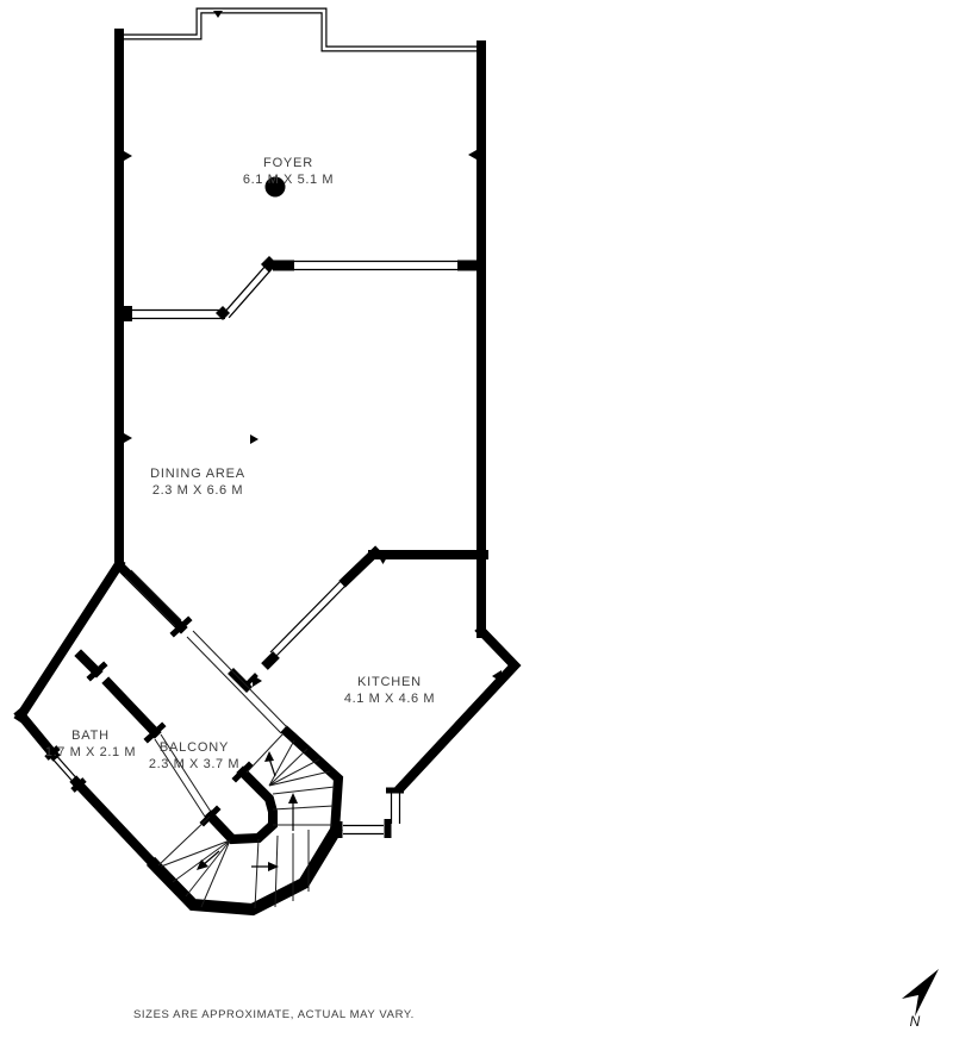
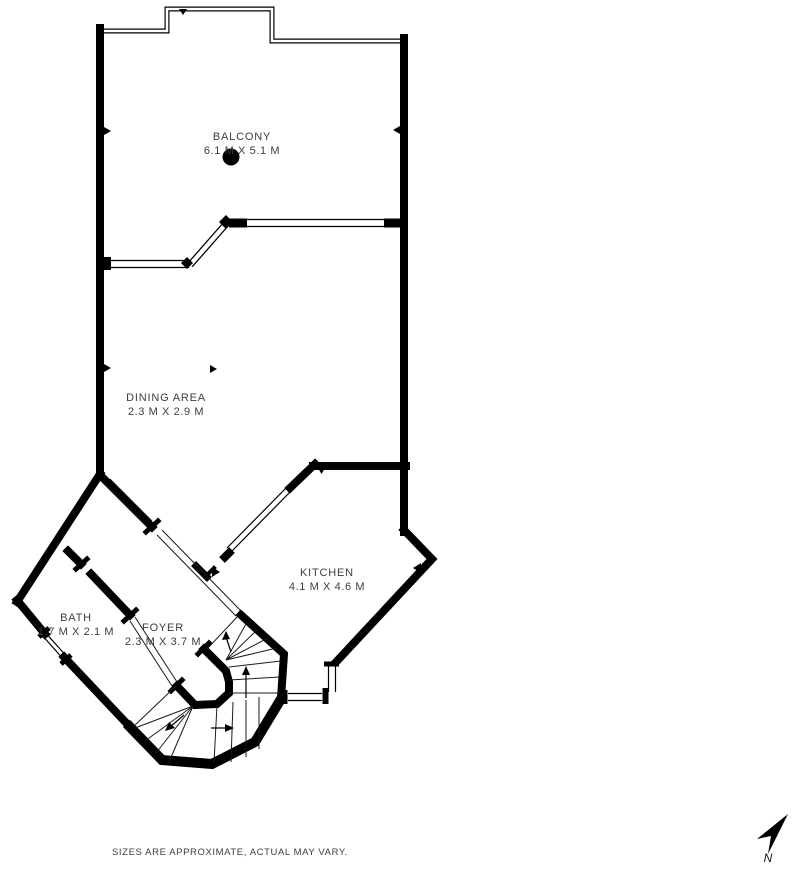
- FOYER
+ BALCONY
  6.1 M X 5.1 M
  DINING AREA
- 2.3 M X 6.6 M
+ 2.3 M X 2.9 M
  KITCHEN
  4.1 M X 4.6 M
  BATH
  1.7 M X 2.1 M
- BALCONY
+ FOYER
  2.3 M X 3.7 M
  SIZES ARE APPROXIMATE, ACTUAL MAY VARY.
  N
